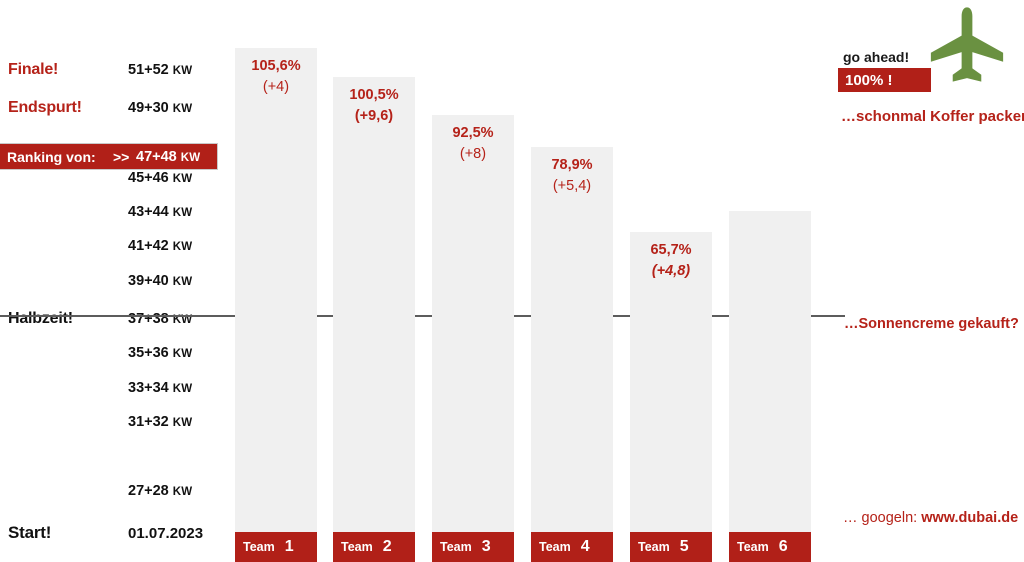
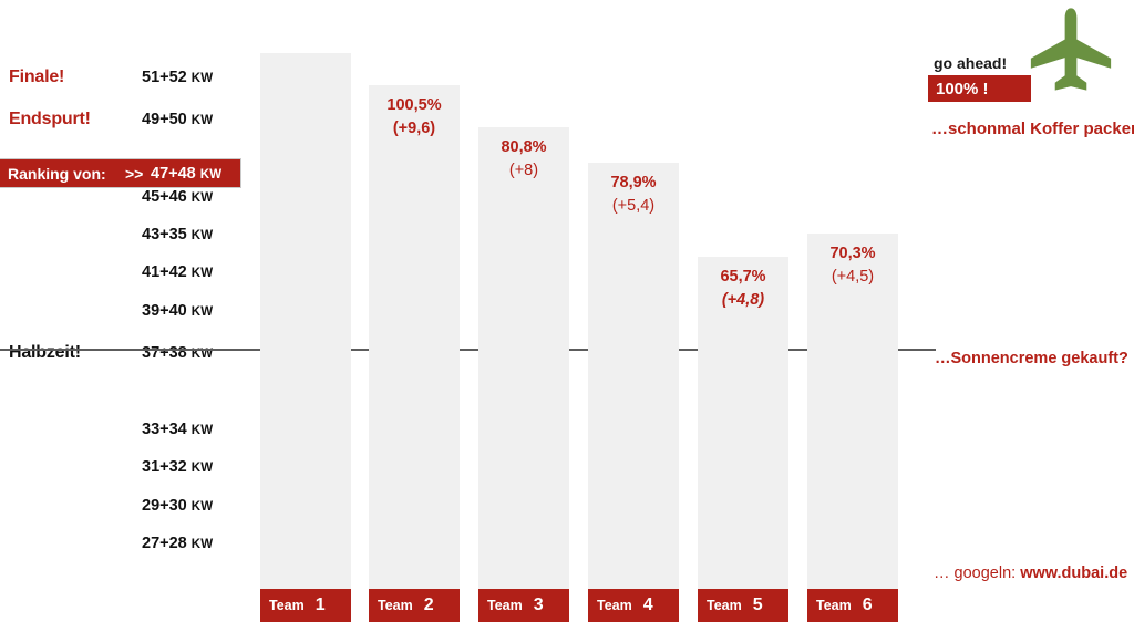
  Finale!
  51+52 KW
  Endspurt!
- 49+30 KW
+ 49+50 KW
  45+46 KW
- 43+44 KW
+ 43+35 KW
  41+42 KW
  39+40 KW
  Halbzeit!
  37+38 KW
- 35+36 KW
  33+34 KW
  31+32 KW
+ 29+30 KW
  27+28 KW
- Start!
- 01.07.2023
  Ranking von:
  >>
  47+48 KW
- 105,6%
- (+4)
  Team
  1
  100,5%
  (+9,6)
  Team
  2
- 92,5%
+ 80,8%
  (+8)
  Team
  3
  78,9%
  (+5,4)
  Team
  4
  65,7%
  (+4,8)
  Team
  5
+ 70,3%
+ (+4,5)
  Team
  6
  go ahead!
  100% !
  …schonmal Koffer packe
  …Sonnencreme gekauft?
  … googeln: www.dubai.de
